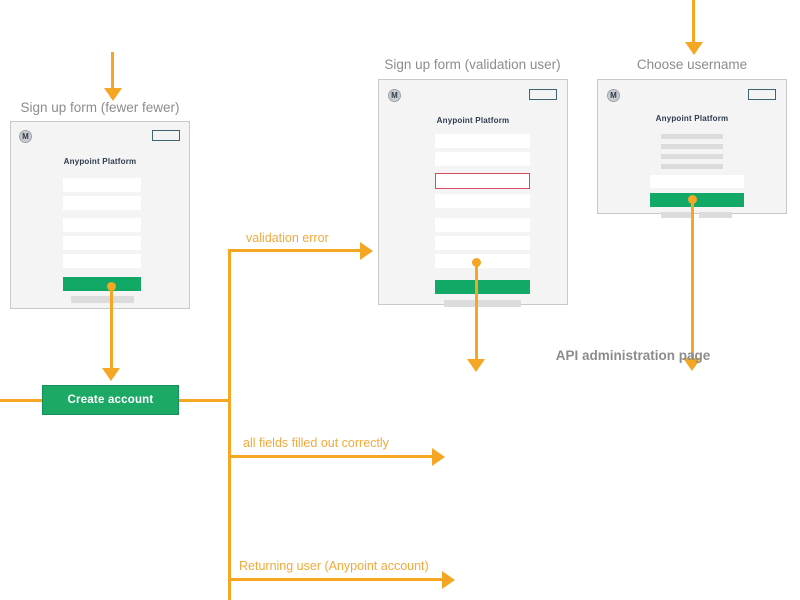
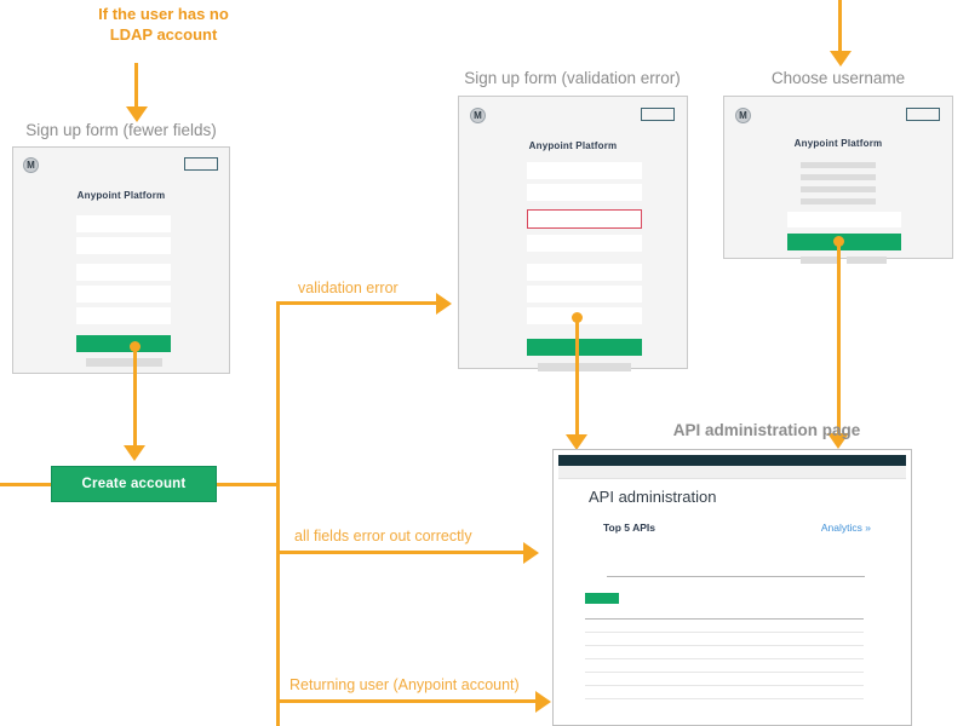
+ If the user has no
+ LDAP account
- Sign up form (fewer fewer)
+ Sign up form (fewer fields)
  M
  Anypoint Platform
- Sign up form (validation user)
+ Sign up form (validation error)
  M
  Anypoint Platform
  Choose username
  M
  Anypoint Platform
  Create account
  validation error
- all fields filled out correctly
+ all fields error out correctly
  Returning user (Anypoint account)
  API administration page
+ API administration
+ Top 5 APIs
+ Analytics »
